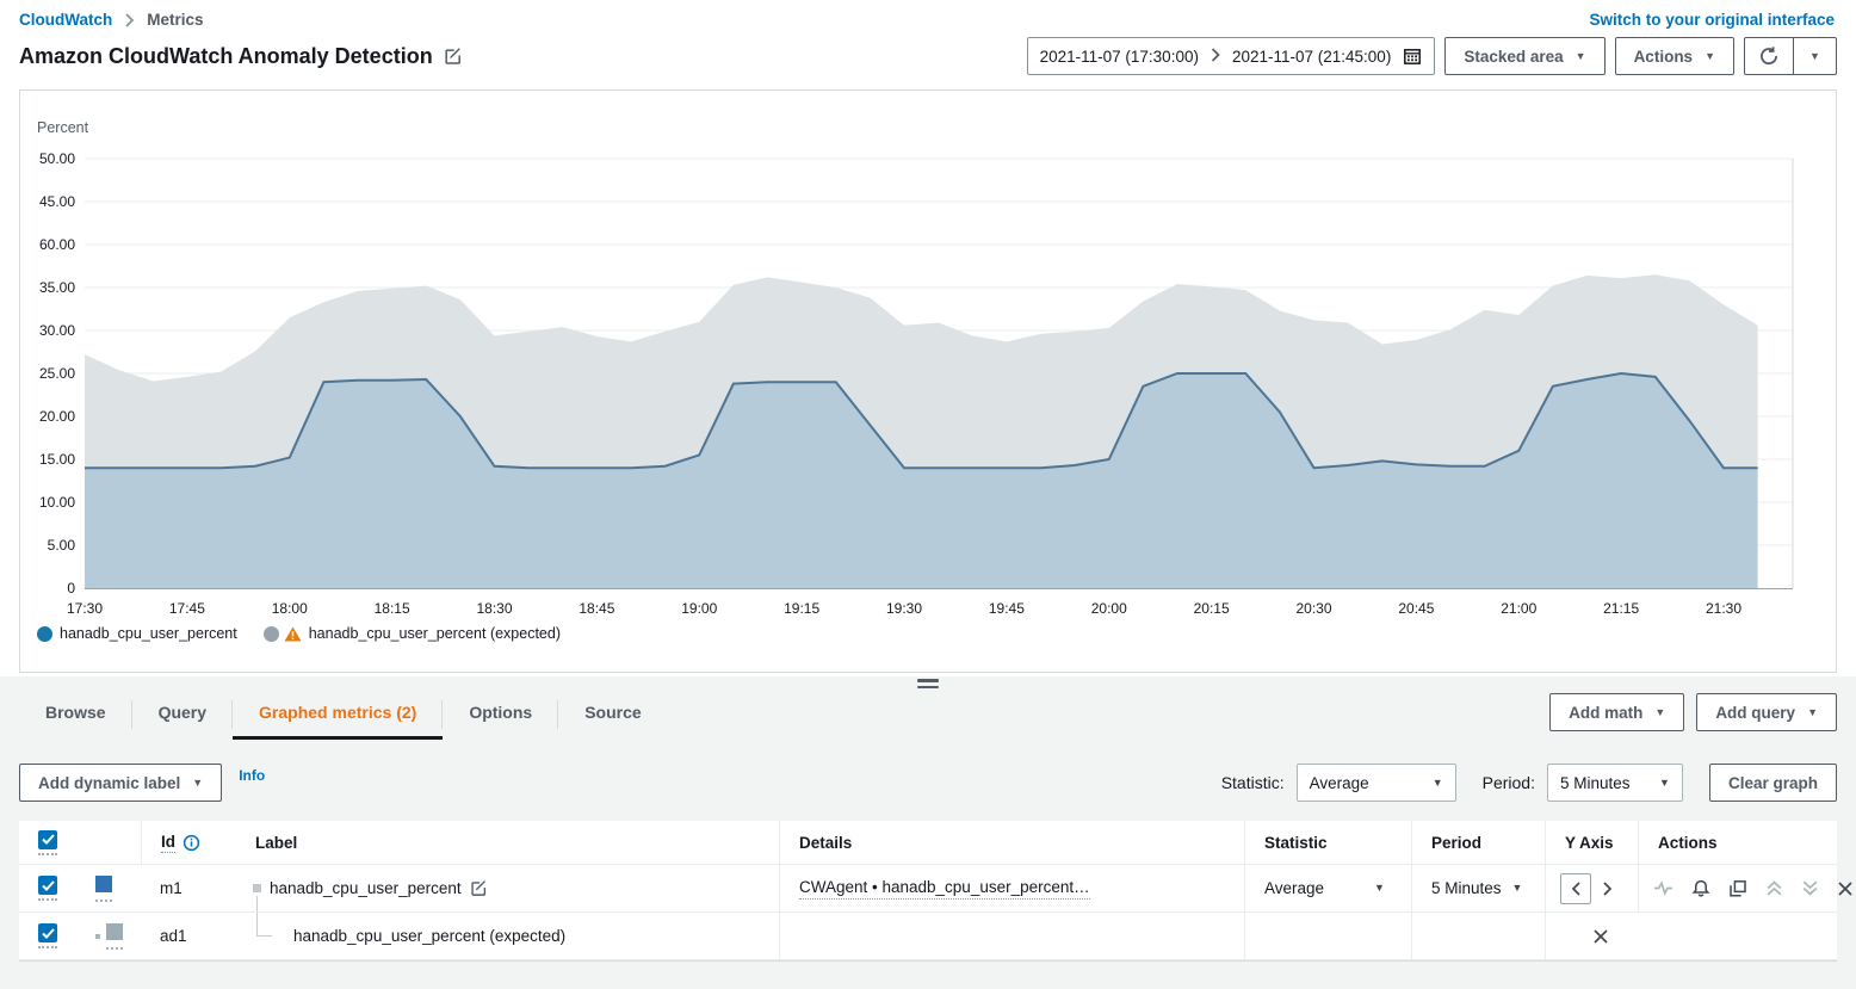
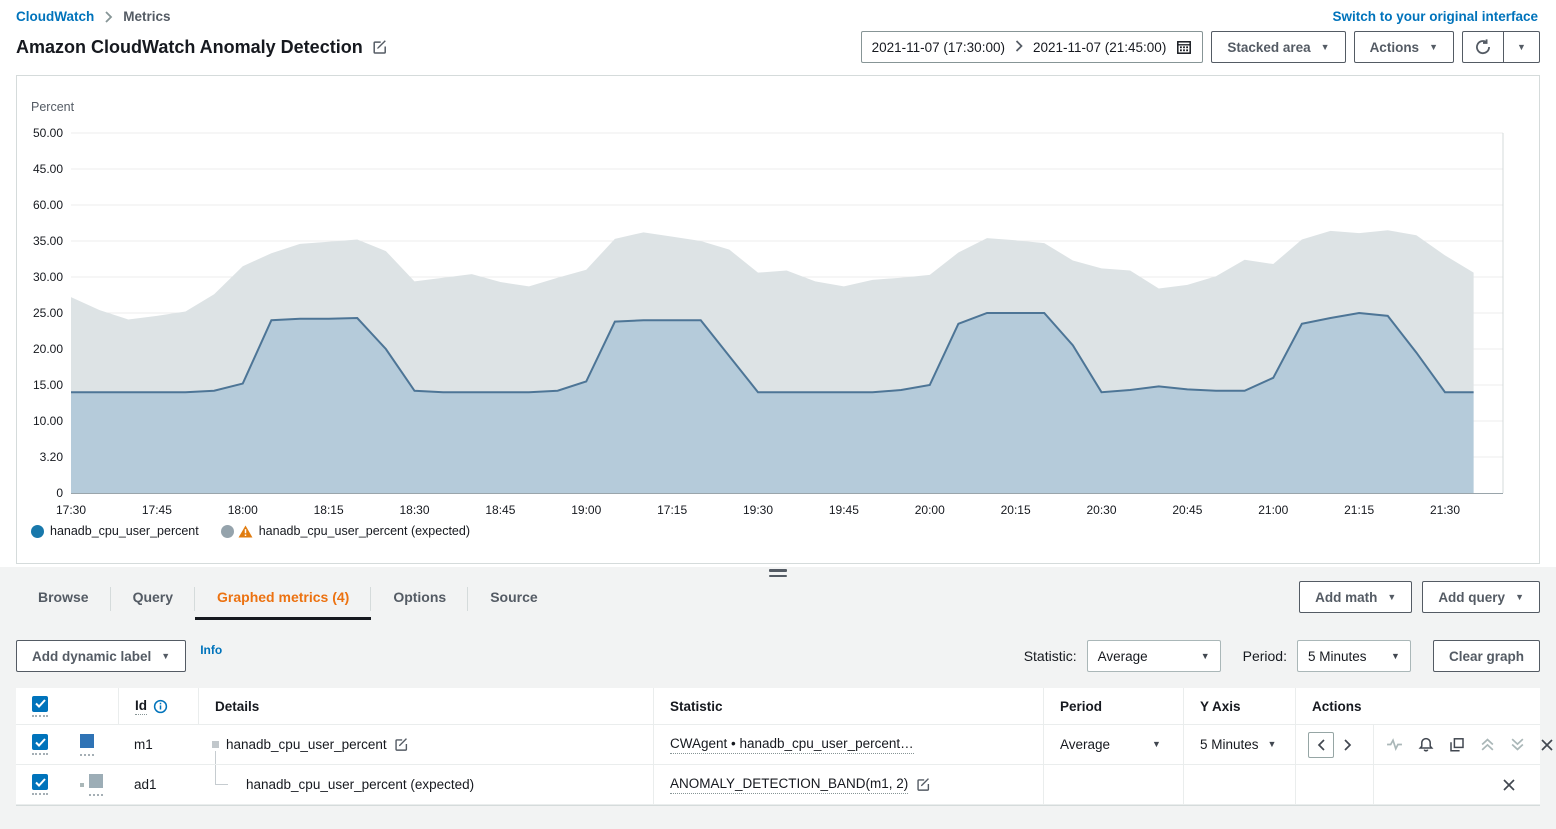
  CloudWatch
  Metrics
  Switch to your original interface
  Amazon CloudWatch Anomaly Detection
  2021-11-07 (17:30:00)
  2021-11-07 (21:45:00)
  Stacked area
  ▼
  Actions
  ▼
  ▼
  Percent
  50.00
  45.00
  60.00
  35.00
  30.00
  25.00
  20.00
  15.00
  10.00
- 5.00
+ 3.20
  0
  17:30
  17:45
  18:00
  18:15
  18:30
  18:45
  19:00
- 19:15
+ 17:15
  19:30
  19:45
  20:00
  20:15
  20:30
  20:45
  21:00
  21:15
  21:30
  hanadb_cpu_user_percent
  hanadb_cpu_user_percent (expected)
  Browse
  Query
- Graphed metrics (2)
+ Graphed metrics (4)
  Options
  Source
  Add math
  ▼
  Add query
  ▼
  Add dynamic label
  ▼
  Info
  Statistic:
  Average
  ▼
  Period:
  5 Minutes
  ▼
  Clear graph
  Id
- Label
  Details
  Statistic
  Period
  Y Axis
  Actions
  m1
  hanadb_cpu_user_percent
  CWAgent • hanadb_cpu_user_percent…
  Average
  ▼
  5 Minutes
  ▼
  ad1
  hanadb_cpu_user_percent (expected)
+ ANOMALY_DETECTION_BAND(m1, 2)
